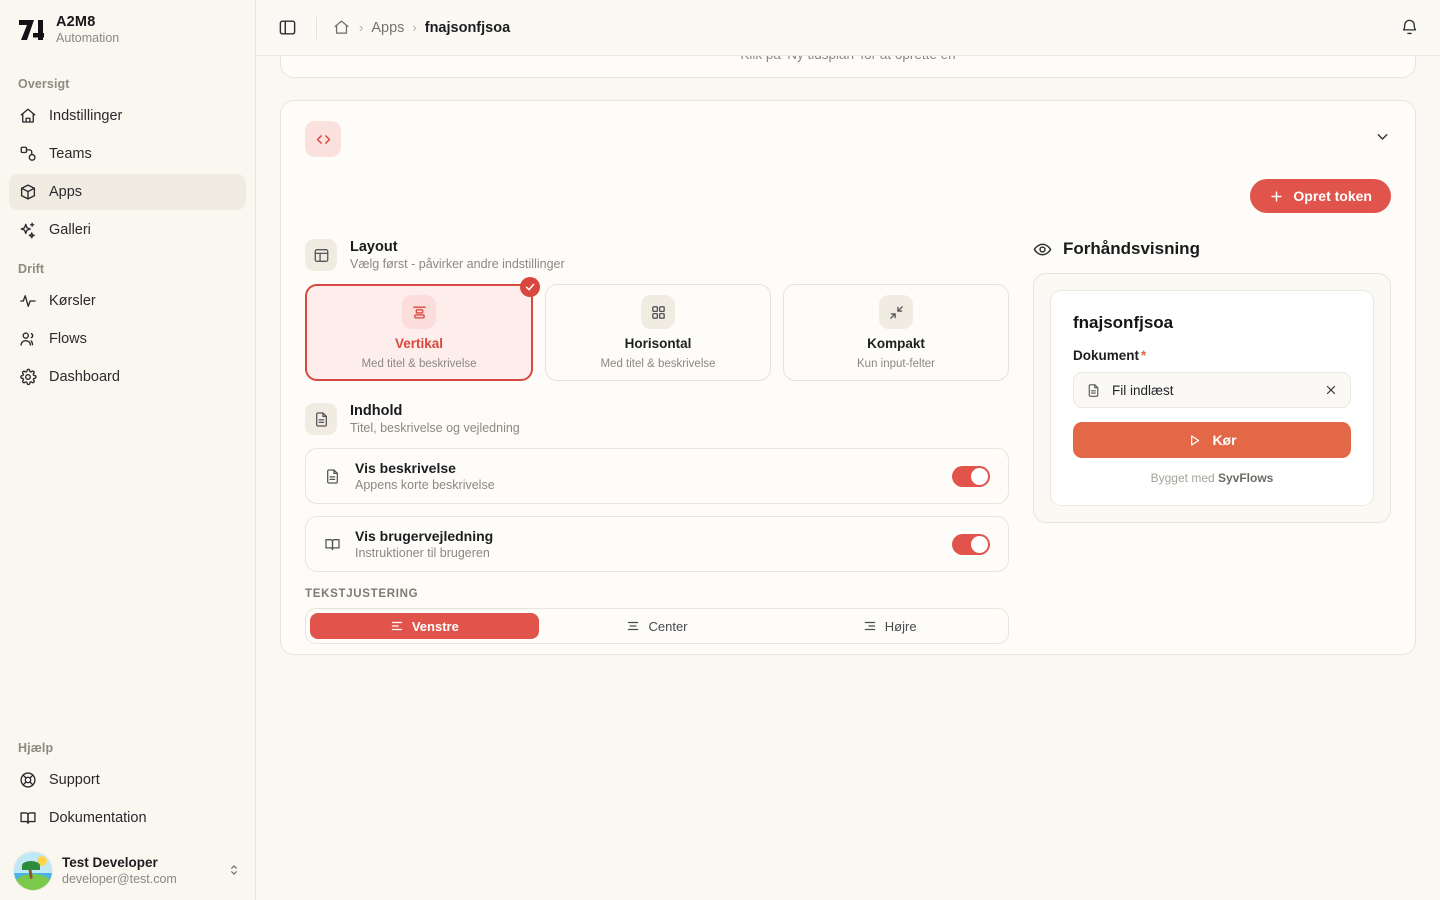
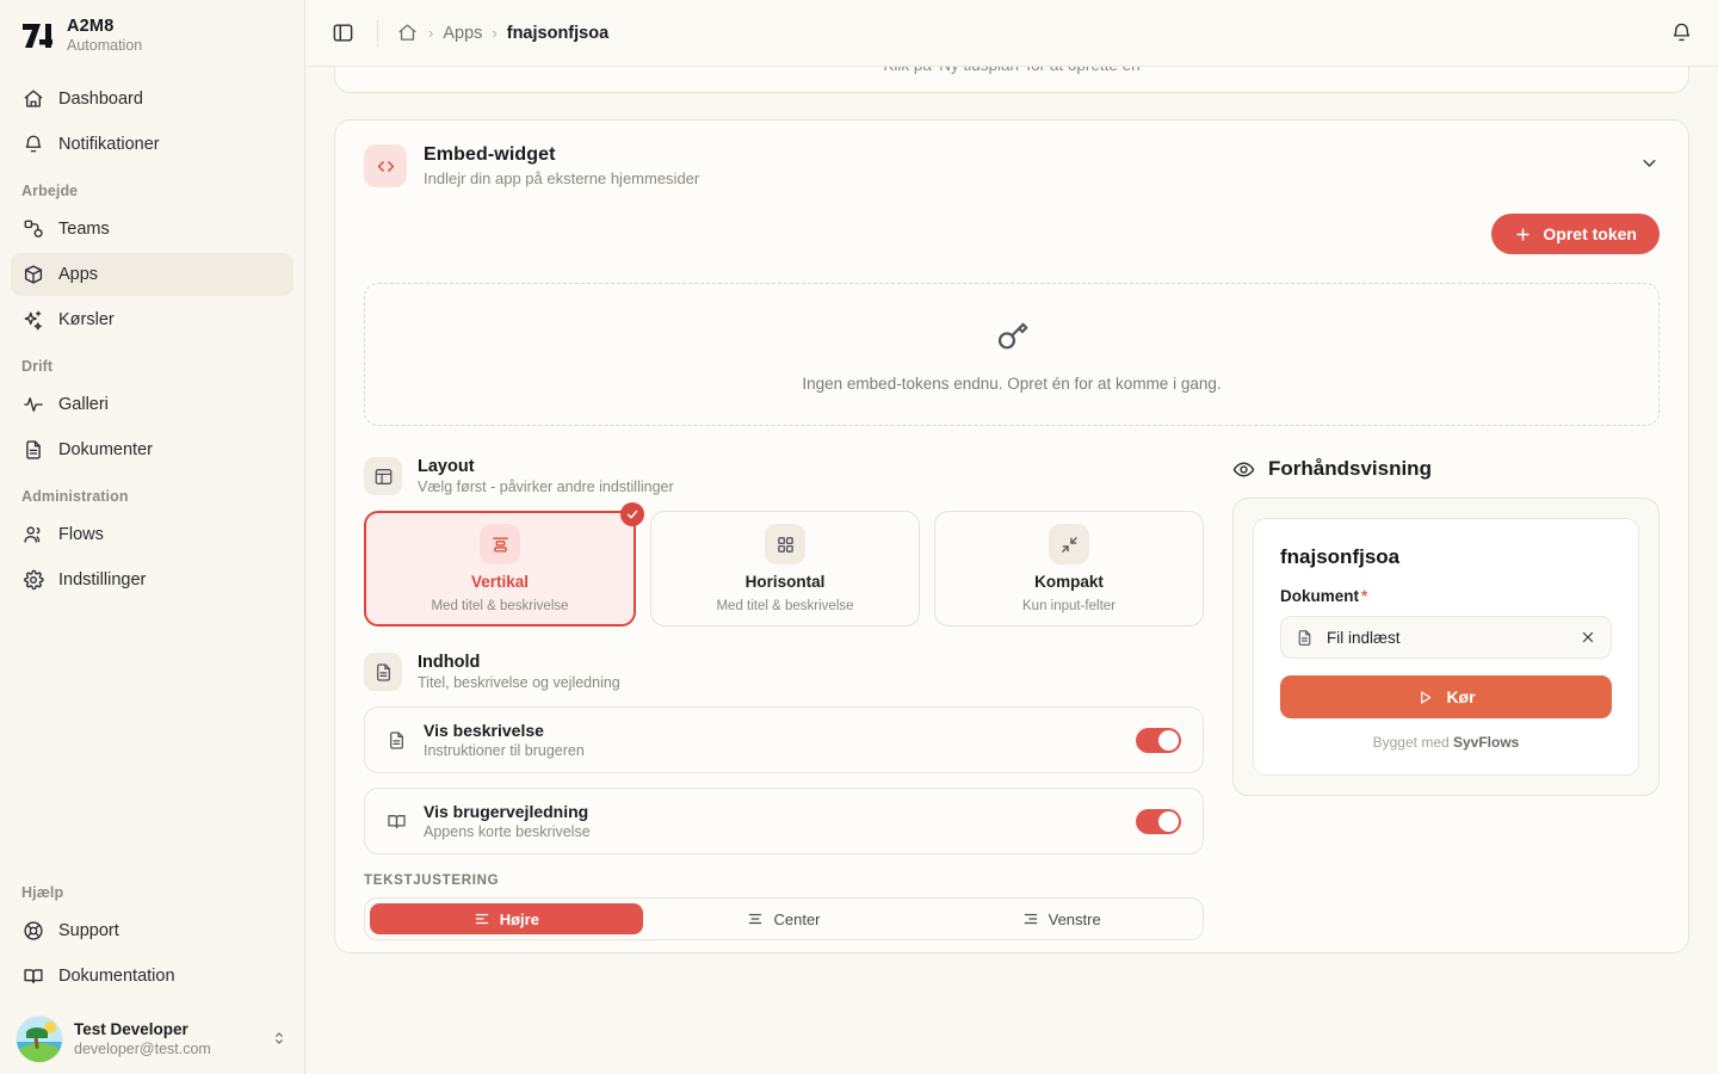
  A2M8
  Automation
- Oversigt
- Indstillinger
+ Dashboard
+ Notifikationer
+ Arbejde
  Teams
  Apps
- Galleri
+ Kørsler
  Drift
- Kørsler
+ Galleri
+ Dokumenter
+ Administration
  Flows
- Dashboard
+ Indstillinger
  Hjælp
  Support
  Dokumentation
  Test Developer
  developer@test.com
  ›
  Apps
  ›
  fnajsonfjsoa
+ Embed-widget
+ Indlejr din app på eksterne hjemmesider
  Opret token
+ Ingen embed-tokens endnu. Opret én for at komme i gang.
  Layout
  Vælg først - påvirker andre indstillinger
  Vertikal
  Med titel & beskrivelse
  Horisontal
  Med titel & beskrivelse
  Kompakt
  Kun input-felter
  Indhold
  Titel, beskrivelse og vejledning
  Vis beskrivelse
- Appens korte beskrivelse
+ Instruktioner til brugeren
  Vis brugervejledning
- Instruktioner til brugeren
+ Appens korte beskrivelse
  TEKSTJUSTERING
- Venstre
+ Højre
  Center
- Højre
+ Venstre
  Forhåndsvisning
  fnajsonfjsoa
  Dokument *
  Fil indlæst
  Kør
  Bygget med SyvFlows
